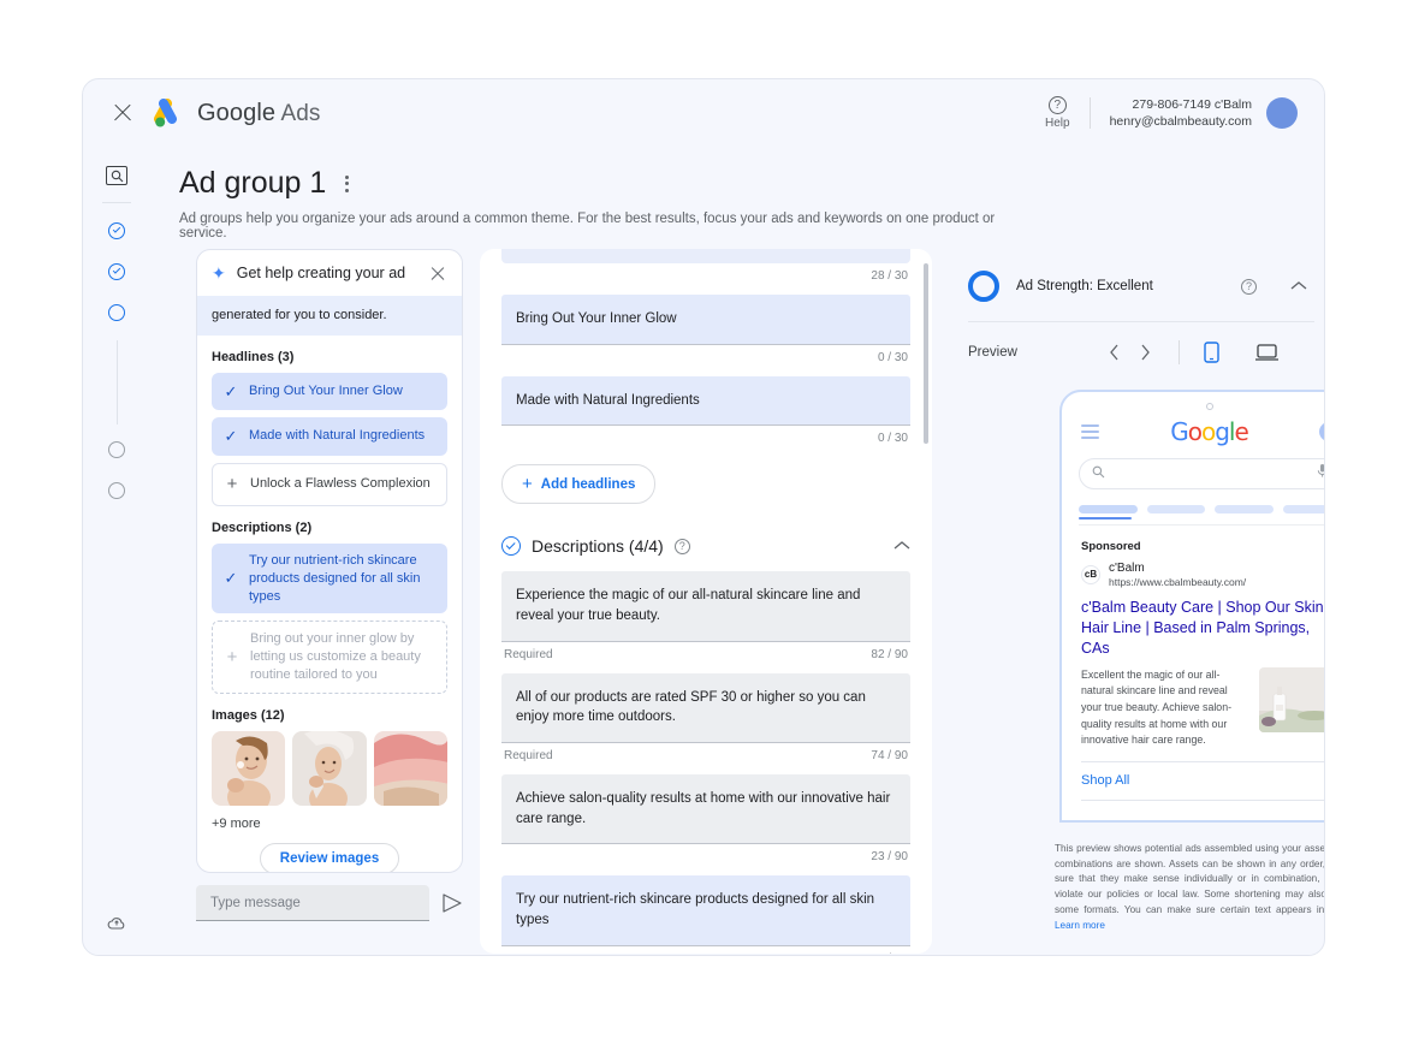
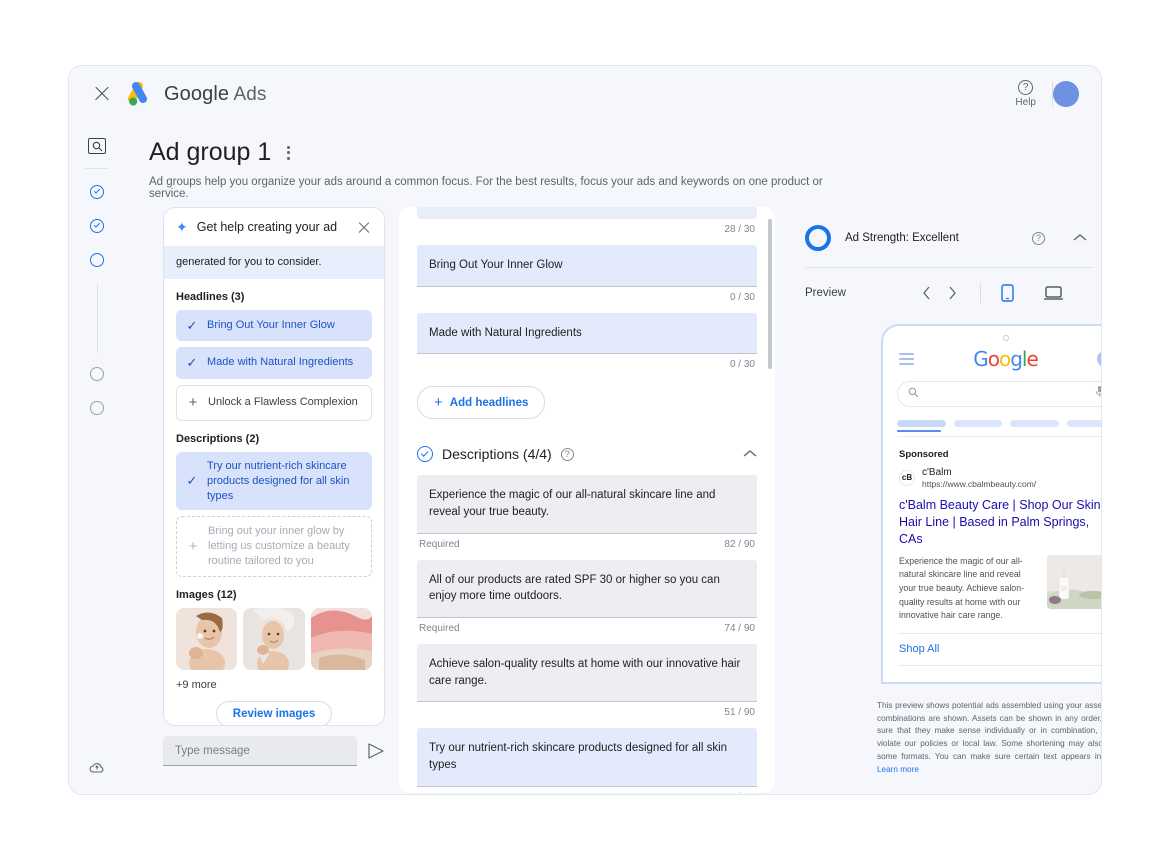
  Google Ads
  ?
  Help
- 279-806-7149 c'Balm
- henry@cbalmbeauty.com
  Ad group 1
- Ad groups help you organize your ads around a common theme. For the best results, focus your ads and keywords on one product or service.
+ Ad groups help you organize your ads around a common focus. For the best results, focus your ads and keywords on one product or service.
  ✦
  Get help creating your ad
  generated for you to consider.
  Headlines (3)
  ✓
  Bring Out Your Inner Glow
  ✓
  Made with Natural Ingredients
  +
  Unlock a Flawless Complexion
  Descriptions (2)
  ✓
  Try our nutrient-rich skincare products designed for all skin types
  +
  Bring out your inner glow by letting us customize a beauty routine tailored to you
  Images (12)
  +9 more
  Review images
  Type message
  28 / 30
  Bring Out Your Inner Glow
  0 / 30
  Made with Natural Ingredients
  0 / 30
  +
  Add headlines
  Descriptions (4/4)
  ?
  Experience the magic of our all-natural skincare line and reveal your true beauty.
  Required
  82 / 90
  All of our products are rated SPF 30 or higher so you can enjoy more time outdoors.
  Required
  74 / 90
  Achieve salon-quality results at home with our innovative hair care range.
- 23 / 90
+ 51 / 90
  Try our nutrient-rich skincare products designed for all skin types
  Ad Strength: Excellent
  ?
  Preview
  Google
  Sponsored
  cB
  c'Balm
  https://www.cbalmbeauty.com/
  c'Balm Beauty Care | Shop Our Skin Hair Line | Based in Palm Springs, CAs
- Excellent the magic of our all-natural skincare line and reveal your true beauty. Achieve salon-quality results at home with our innovative hair care range.
+ Experience the magic of our all-natural skincare line and reveal your true beauty. Achieve salon-quality results at home with our innovative hair care range.
  Shop All
  This preview shows potential ads assembled using your asse combinations are shown. Assets can be shown in any order, sure that they make sense individually or in combination, violate our policies or local law. Some shortening may also some formats. You can make sure certain text appears in Learn more
